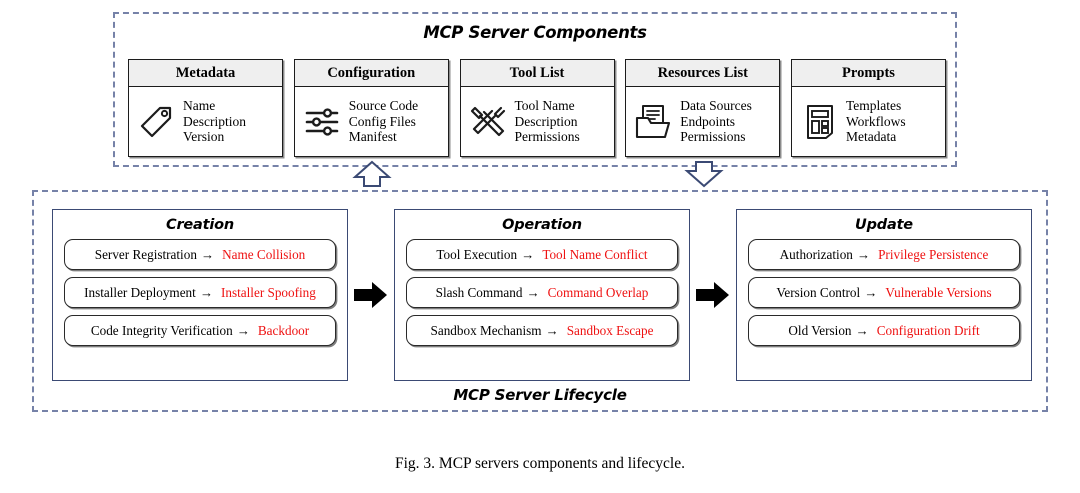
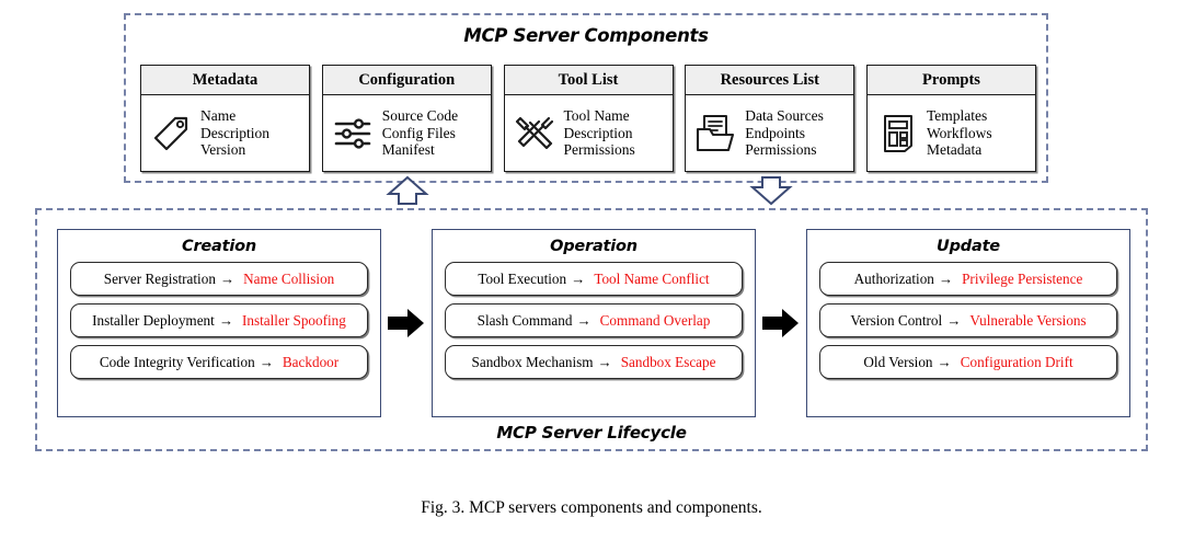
  MCP Server Components
  Metadata
  Name
  Description
  Version
  Configuration
  Source Code
  Config Files
  Manifest
  Tool List
  Tool Name
  Description
  Permissions
  Resources List
  Data Sources
  Endpoints
  Permissions
  Prompts
  Templates
  Workflows
  Metadata
  Creation
  Server Registration
  →
  Name Collision
  Installer Deployment
  →
  Installer Spoofing
  Code Integrity Verification
  →
  Backdoor
  Operation
  Tool Execution
  →
  Tool Name Conflict
  Slash Command
  →
  Command Overlap
  Sandbox Mechanism
  →
  Sandbox Escape
  Update
  Authorization
  →
  Privilege Persistence
  Version Control
  →
  Vulnerable Versions
  Old Version
  →
  Configuration Drift
  MCP Server Lifecycle
- Fig. 3. MCP servers components and lifecycle.
+ Fig. 3. MCP servers components and components.
